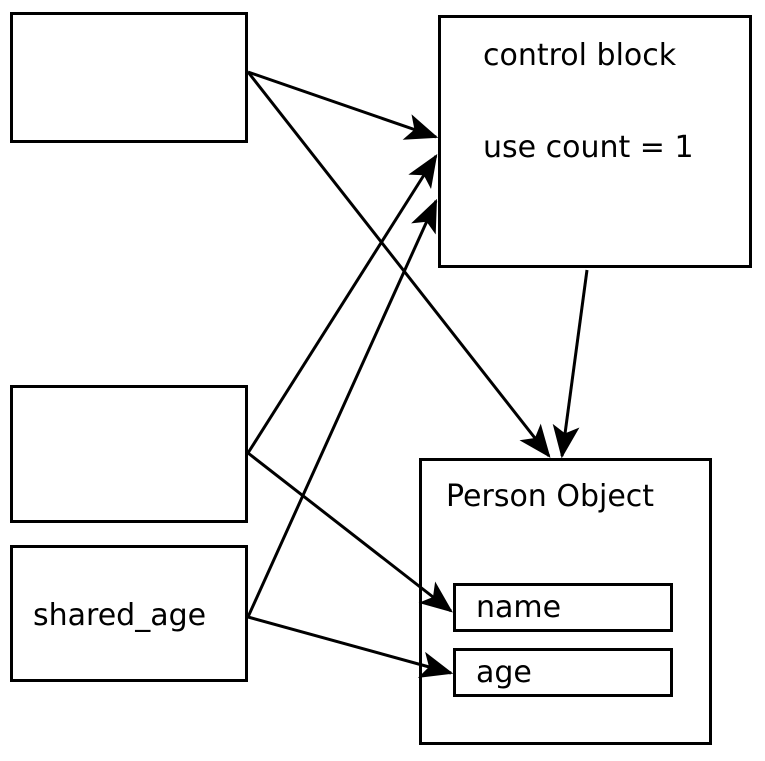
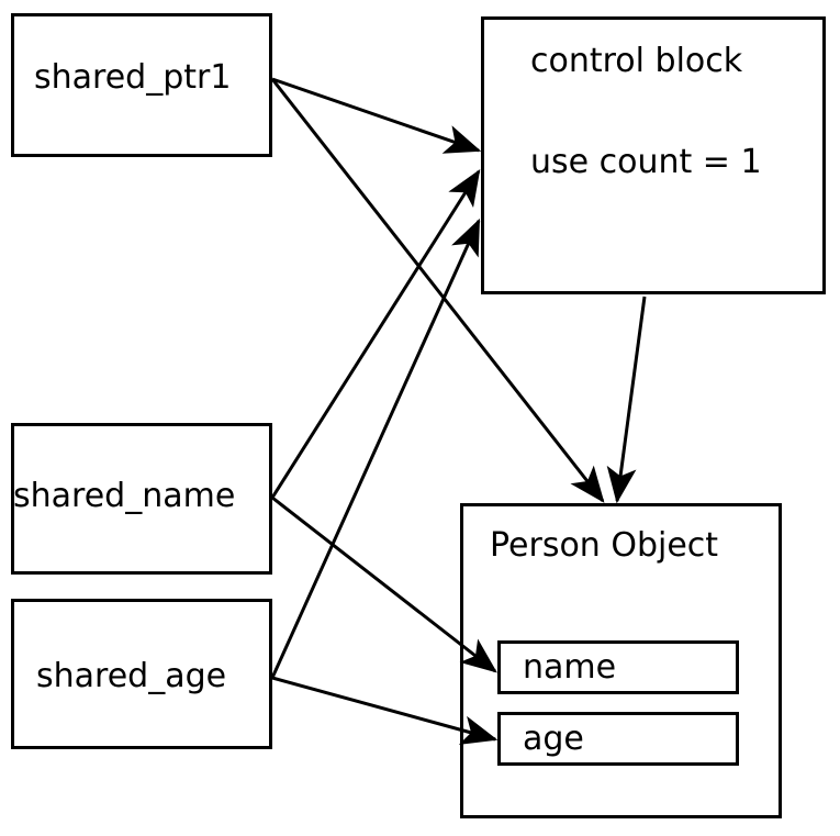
+ shared_ptr1
+ shared_name
  shared_age
  control block
  use count = 1
  Person Object
  name
  age
